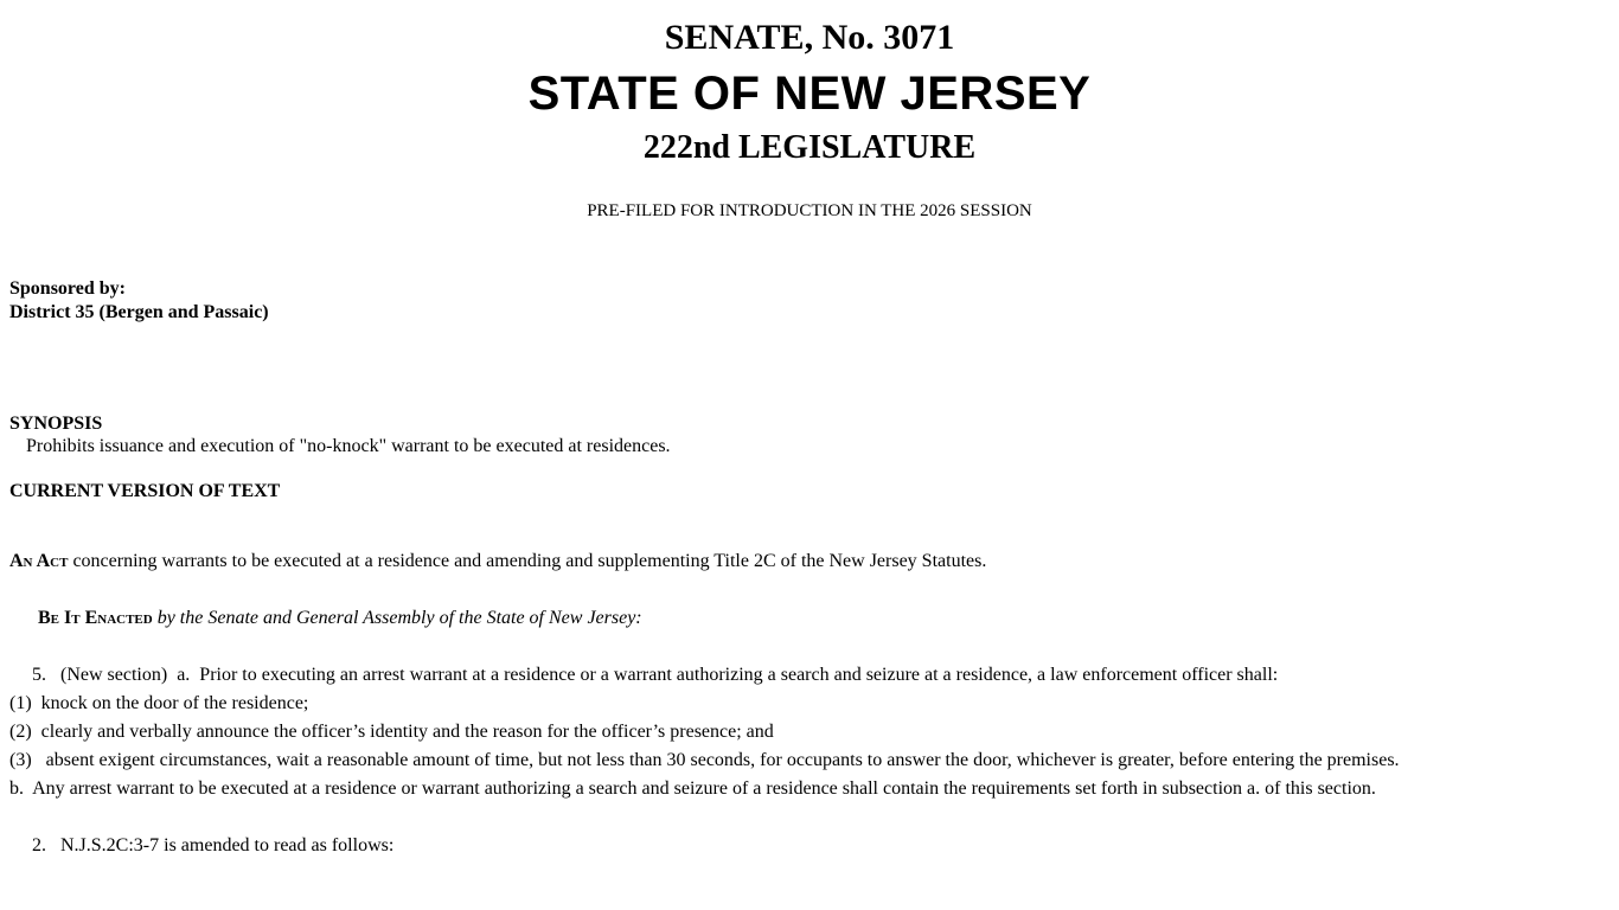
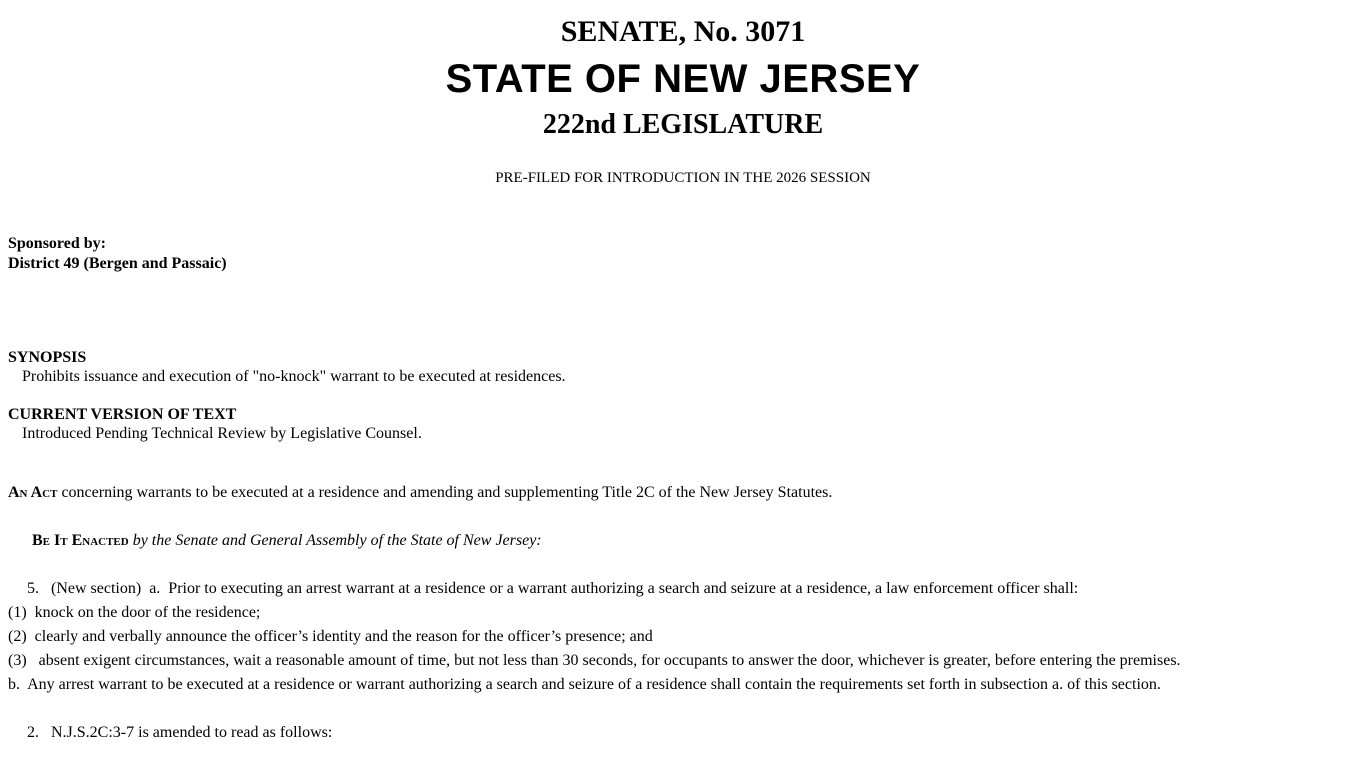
  SENATE, No. 3071
  STATE OF NEW JERSEY
  222nd LEGISLATURE
  PRE-FILED FOR INTRODUCTION IN THE 2026 SESSION
  Sponsored by:
- District 35 (Bergen and Passaic)
+ District 49 (Bergen and Passaic)
  SYNOPSIS
  Prohibits issuance and execution of "no-knock" warrant to be executed at residences.
  CURRENT VERSION OF TEXT
+ Introduced Pending Technical Review by Legislative Counsel.
  An Act concerning warrants to be executed at a residence and amending and supplementing Title 2C of the New Jersey Statutes.
  Be It Enacted by the Senate and General Assembly of the State of New Jersey:
  5. (New section) a. Prior to executing an arrest warrant at a residence or a warrant authorizing a search and seizure at a residence, a law enforcement officer shall:
  (1) knock on the door of the residence;
  (2) clearly and verbally announce the officer’s identity and the reason for the officer’s presence; and
  (3) absent exigent circumstances, wait a reasonable amount of time, but not less than 30 seconds, for occupants to answer the door, whichever is greater, before entering the premises.
  b. Any arrest warrant to be executed at a residence or warrant authorizing a search and seizure of a residence shall contain the requirements set forth in subsection a. of this section.
  2. N.J.S.2C:3-7 is amended to read as follows:
